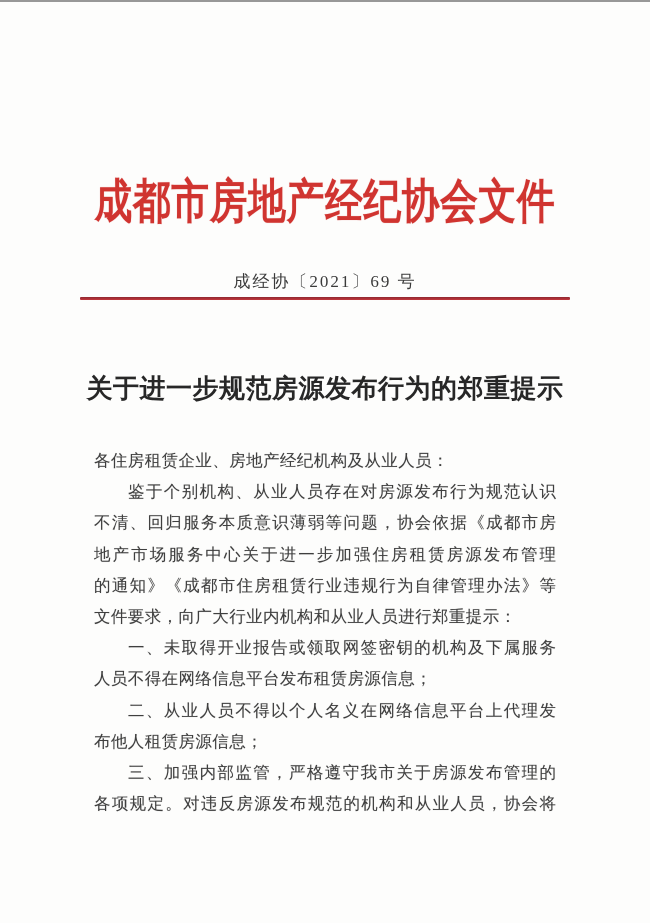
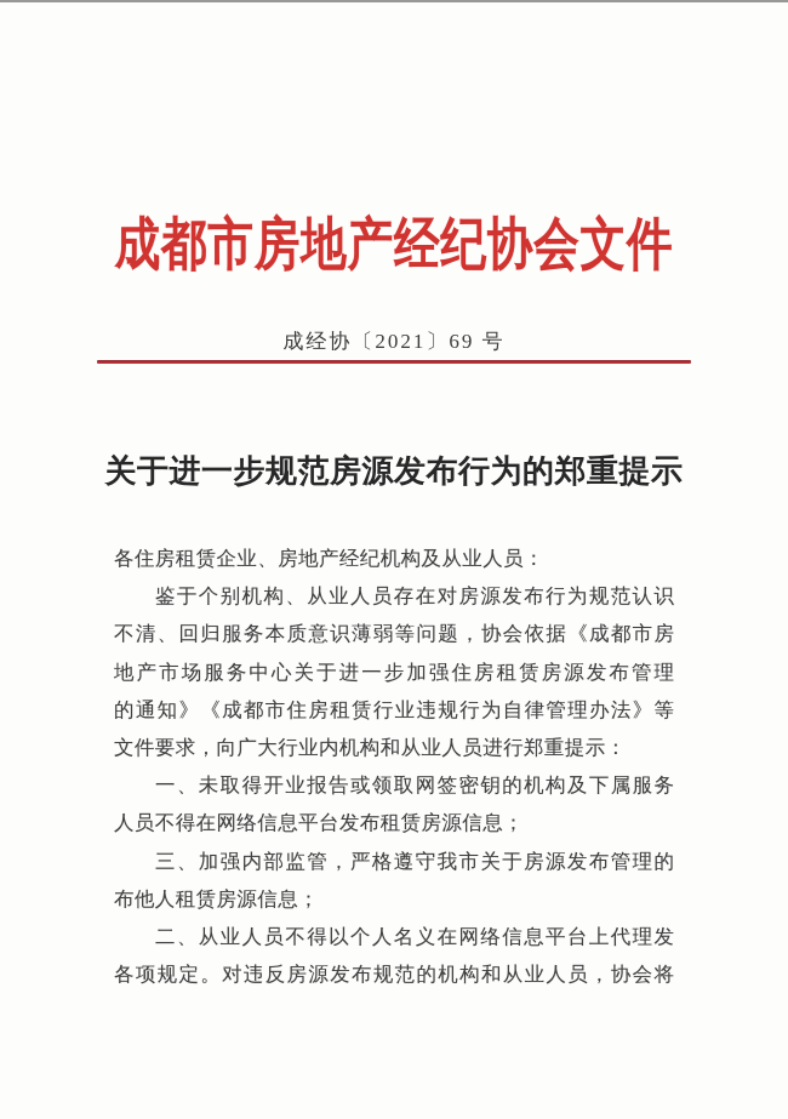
  成都市房地产经纪协会文件
  成经协〔2021〕69 号
  关于进一步规范房源发布行为的郑重提示
  各住房租赁企业、房地产经纪机构及从业人员：
  鉴于个别机构、从业人员存在对房源发布行为规范认识
  不清、回归服务本质意识薄弱等问题，协会依据《成都市房
  地产市场服务中心关于进一步加强住房租赁房源发布管理
  的通知》《成都市住房租赁行业违规行为自律管理办法》等
  文件要求，向广大行业内机构和从业人员进行郑重提示：
  一、未取得开业报告或领取网签密钥的机构及下属服务
  人员不得在网络信息平台发布租赁房源信息；
- 二、从业人员不得以个人名义在网络信息平台上代理发
+ 三、加强内部监管，严格遵守我市关于房源发布管理的
  布他人租赁房源信息；
- 三、加强内部监管，严格遵守我市关于房源发布管理的
+ 二、从业人员不得以个人名义在网络信息平台上代理发
  各项规定。对违反房源发布规范的机构和从业人员，协会将
